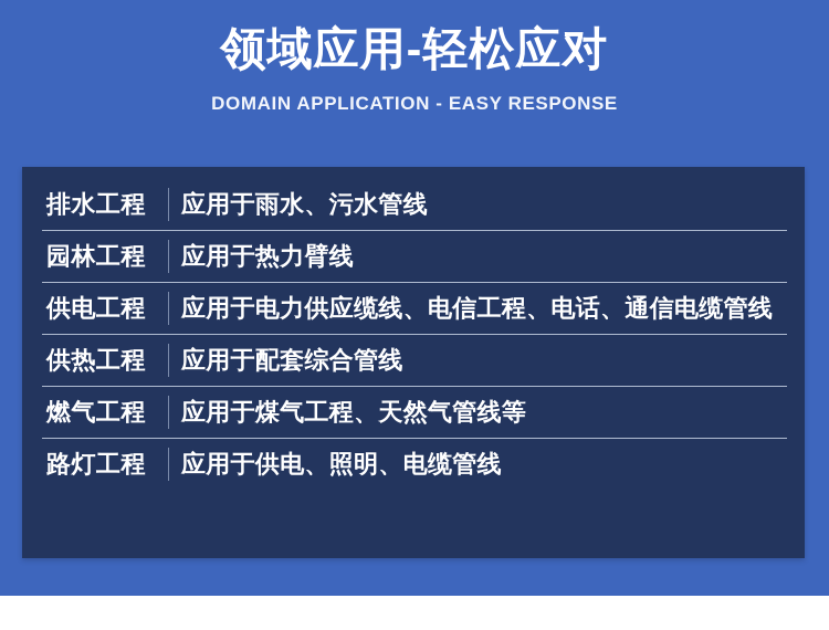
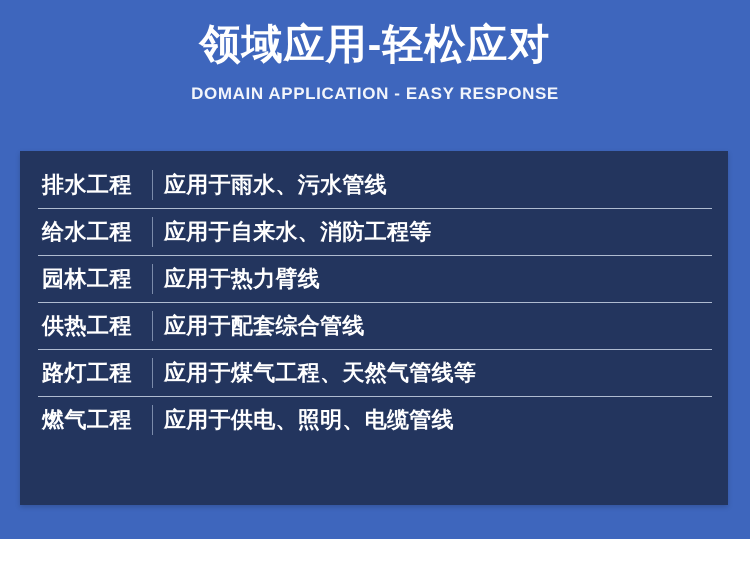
  领域应用-轻松应对
  DOMAIN APPLICATION - EASY RESPONSE
  排水工程
  应用于雨水、污水管线
+ 给水工程
+ 应用于自来水、消防工程等
  园林工程
  应用于热力臂线
- 供电工程
- 应用于电力供应缆线、电信工程、电话、通信电缆管线
  供热工程
  应用于配套综合管线
- 燃气工程
+ 路灯工程
  应用于煤气工程、天然气管线等
- 路灯工程
+ 燃气工程
  应用于供电、照明、电缆管线
